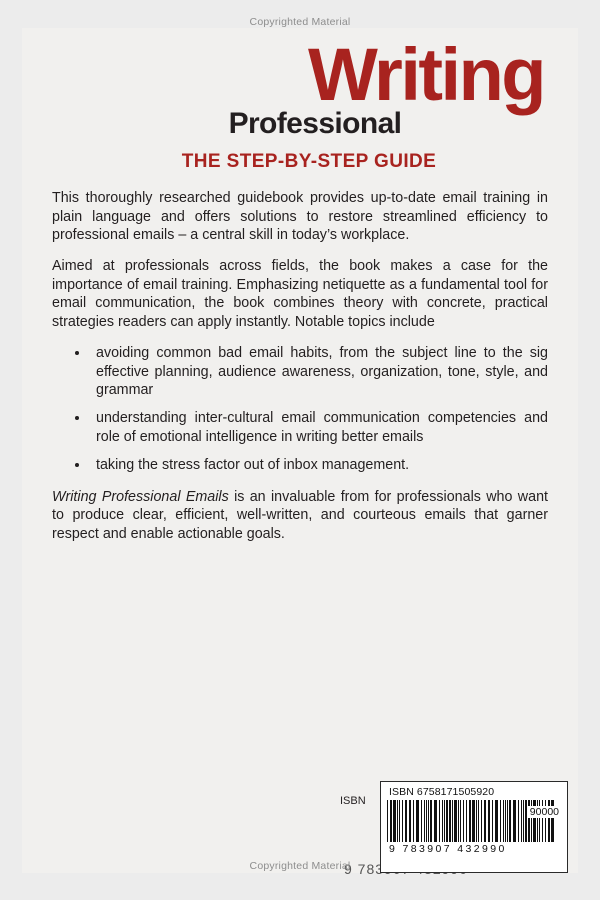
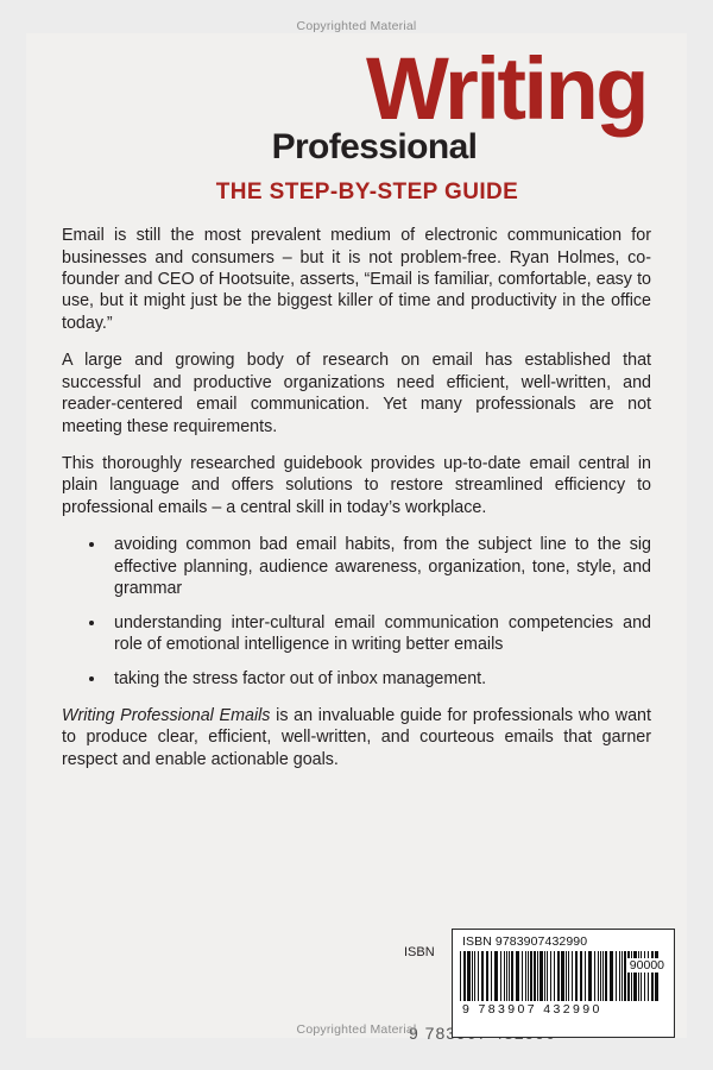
  Copyrighted Material
  Writing
  Professional
  THE STEP-BY-STEP GUIDE
+ Email is still the most prevalent medium of electronic communication for businesses and consumers – but it is not problem-free. Ryan Holmes, co-founder and CEO of Hootsuite, asserts, “Email is familiar, comfortable, easy to use, but it might just be the biggest killer of time and productivity in the office today.”
+ A large and growing body of research on email has established that successful and productive organizations need efficient, well-written, and reader-centered email communication. Yet many professionals are not meeting these requirements.
- This thoroughly researched guidebook provides up-to-date email training in plain language and offers solutions to restore streamlined efficiency to professional emails – a central skill in today’s workplace.
+ This thoroughly researched guidebook provides up-to-date email central in plain language and offers solutions to restore streamlined efficiency to professional emails – a central skill in today’s workplace.
- Aimed at professionals across fields, the book makes a case for the importance of email training. Emphasizing netiquette as a fundamental tool for email communication, the book combines theory with concrete, practical strategies readers can apply instantly. Notable topics include
  avoiding common bad email habits, from the subject line to the sig effective planning, audience awareness, organization, tone, style, and grammar
  understanding inter-cultural email communication competencies and role of emotional intelligence in writing better emails
  taking the stress factor out of inbox management.
- Writing Professional Emails is an invaluable from for professionals who want to produce clear, efficient, well-written, and courteous emails that garner respect and enable actionable goals.
+ Writing Professional Emails is an invaluable guide for professionals who want to produce clear, efficient, well-written, and courteous emails that garner respect and enable actionable goals.
  ISBN
- ISBN 6758171505920
+ ISBN 9783907432990
  90000
  9 783907 432990
  Copyrighted Material
